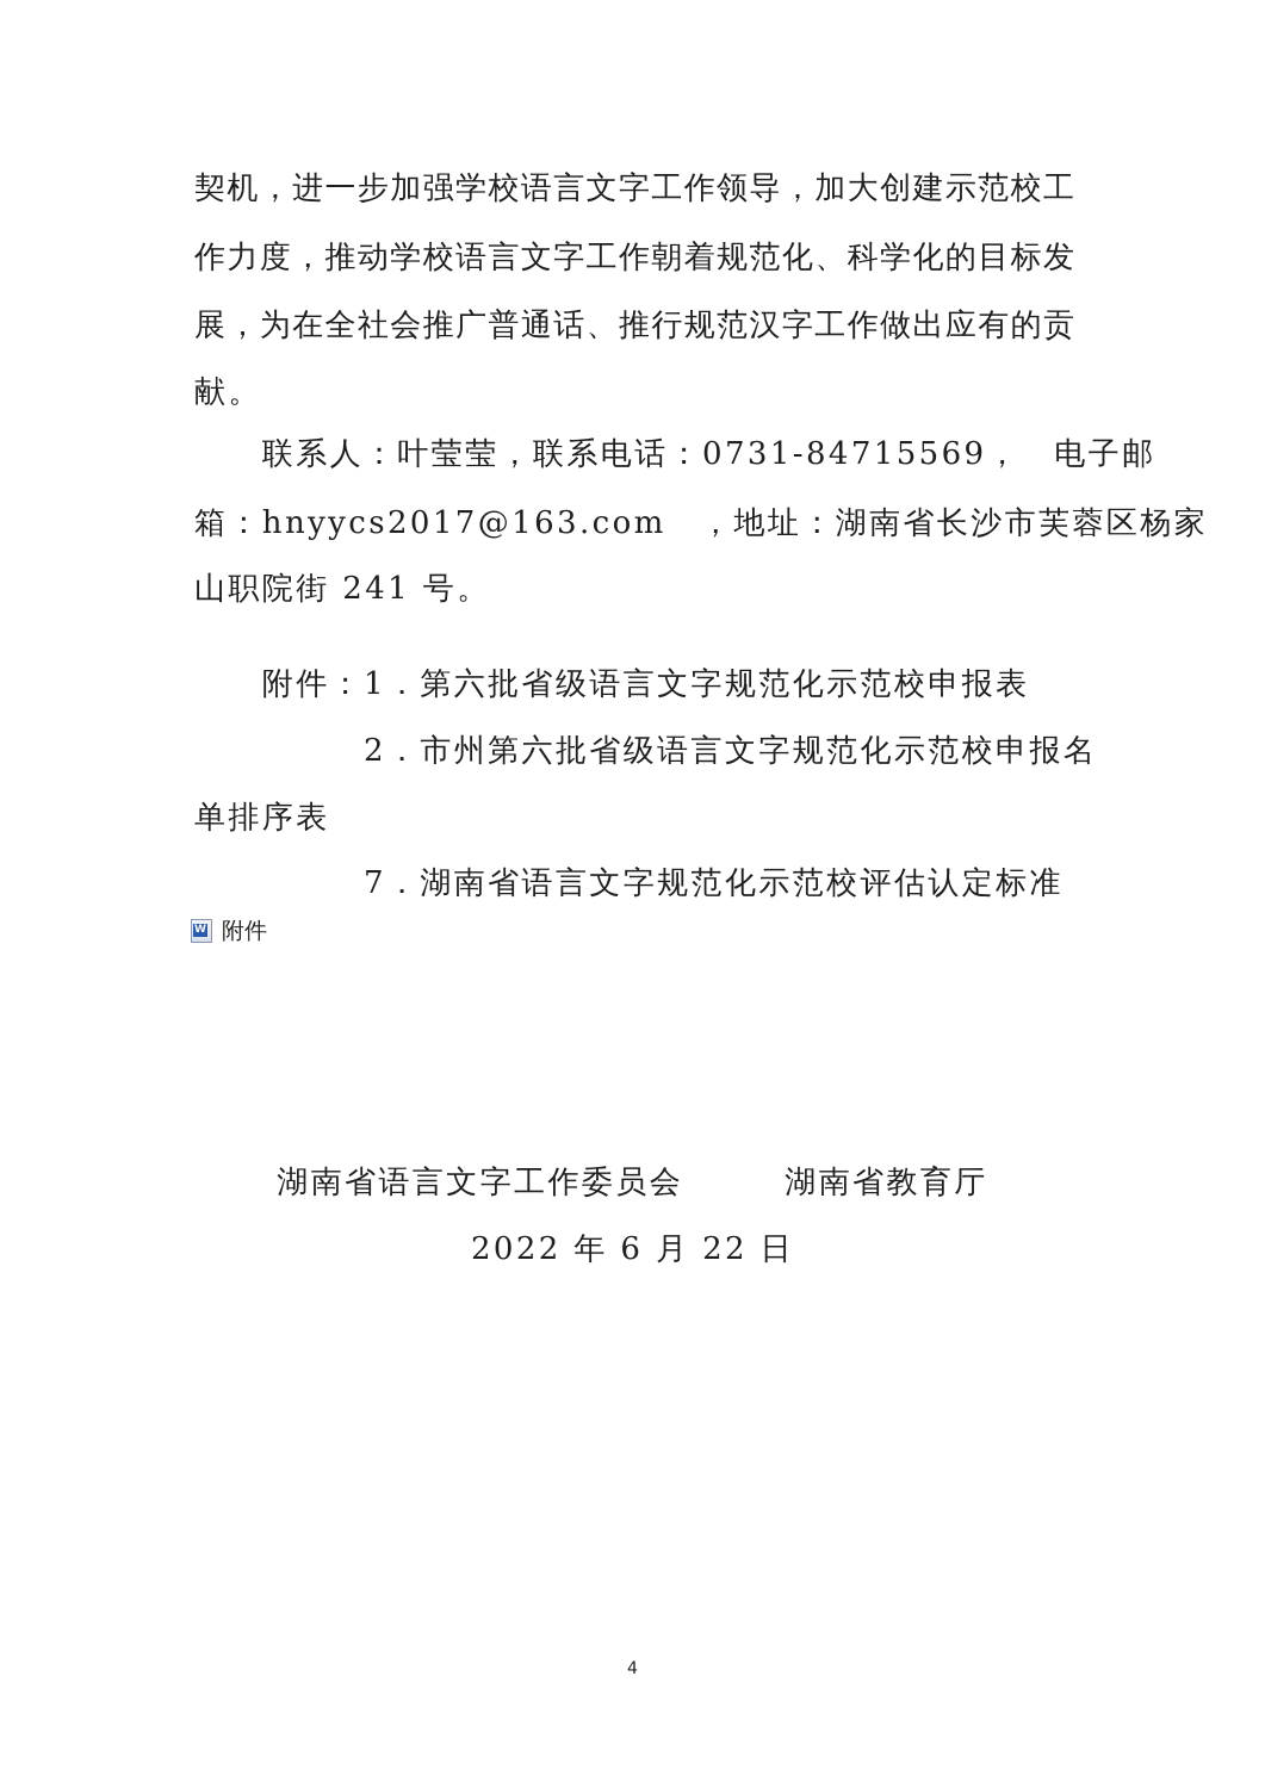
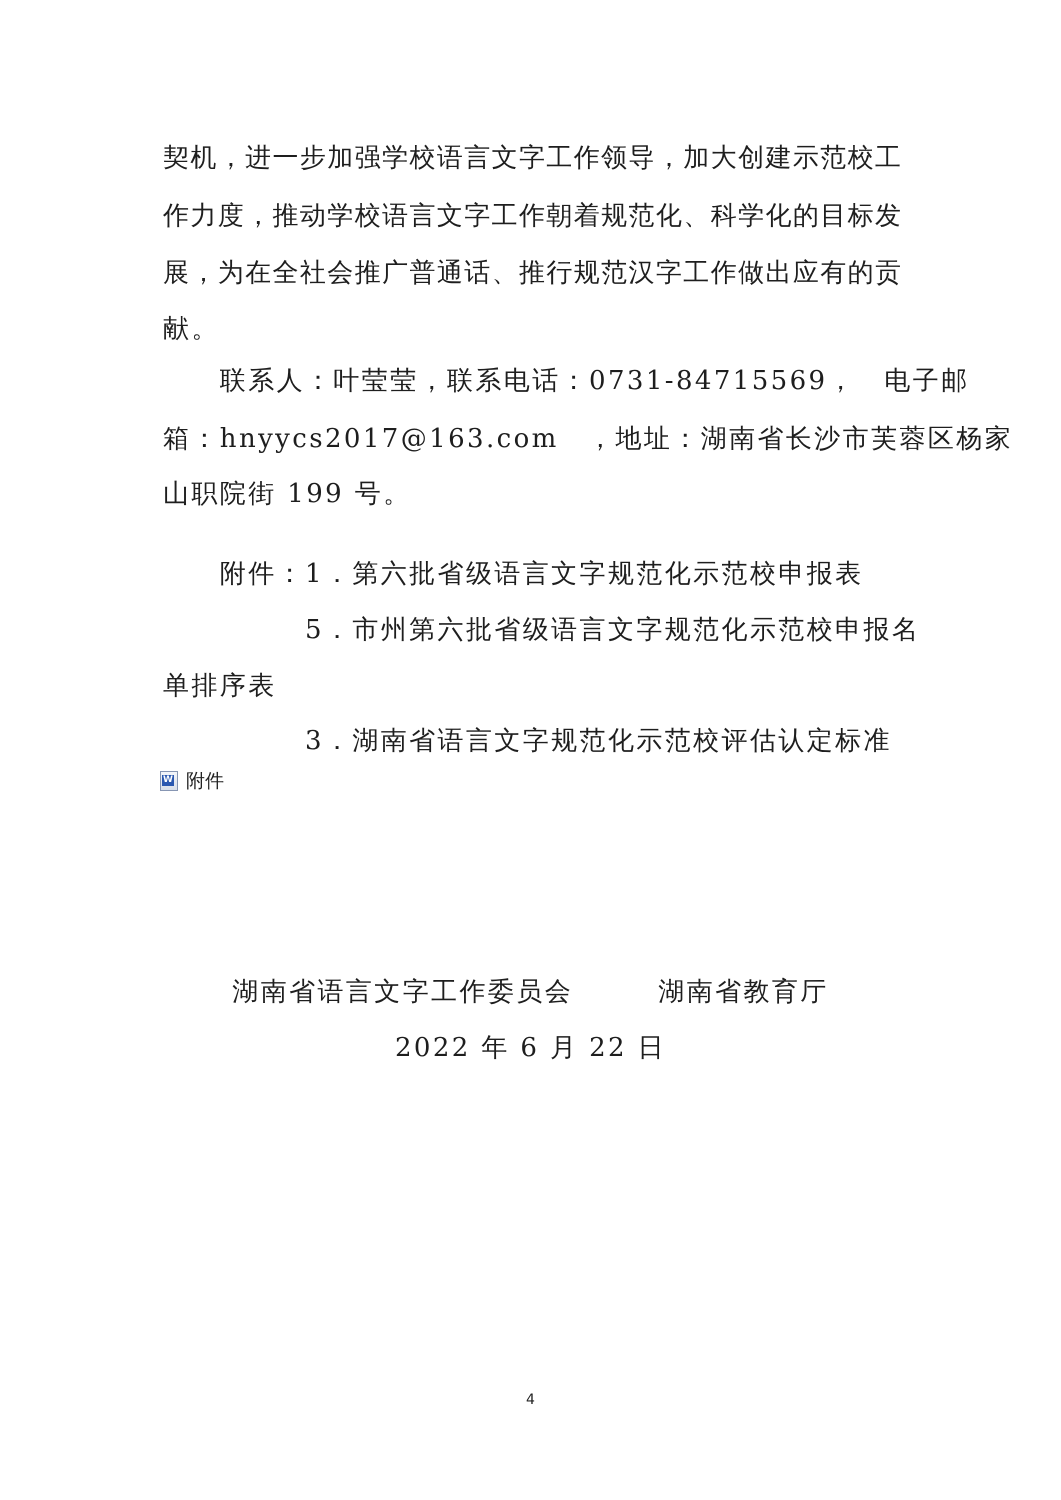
  契机，进一步加强学校语言文字工作领导，加大创建示范校工
  作力度，推动学校语言文字工作朝着规范化、科学化的目标发
  展，为在全社会推广普通话、推行规范汉字工作做出应有的贡
  献。
  联系人：叶莹莹，联系电话：0731-84715569， 电子邮
  箱：hnyycs2017@163.com ，地址：湖南省长沙市芙蓉区杨家
- 山职院街 241 号。
+ 山职院街 199 号。
  附件：1．第六批省级语言文字规范化示范校申报表
- 2．市州第六批省级语言文字规范化示范校申报名
+ 5．市州第六批省级语言文字规范化示范校申报名
  单排序表
- 7．湖南省语言文字规范化示范校评估认定标准
+ 3．湖南省语言文字规范化示范校评估认定标准
  附件
  湖南省语言文字工作委员会 湖南省教育厅
  2022 年 6 月 22 日
  4
